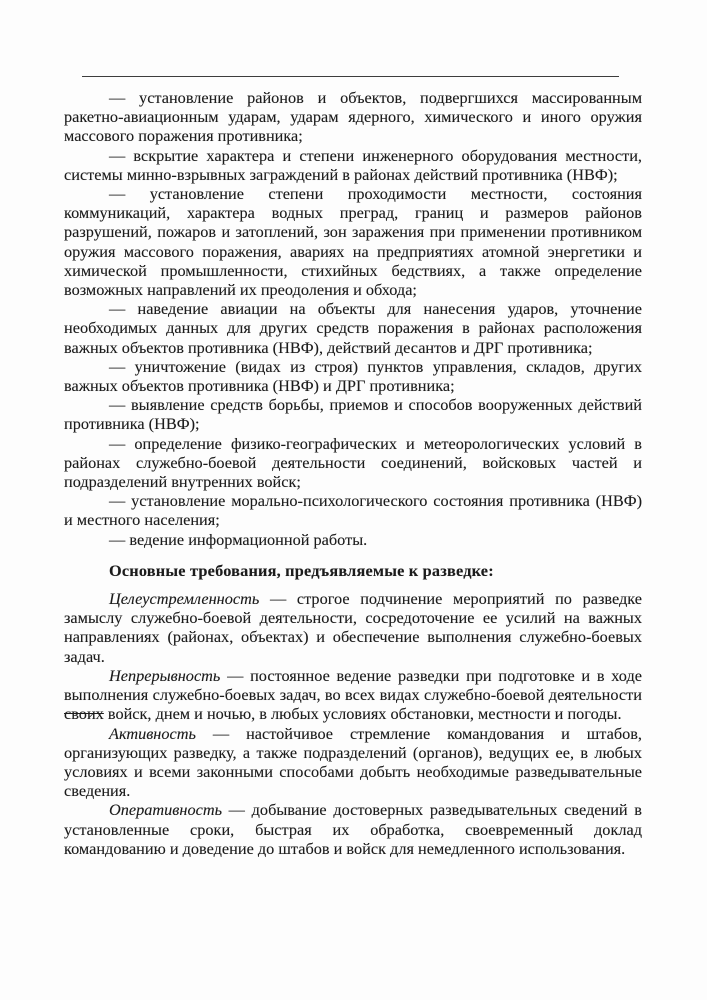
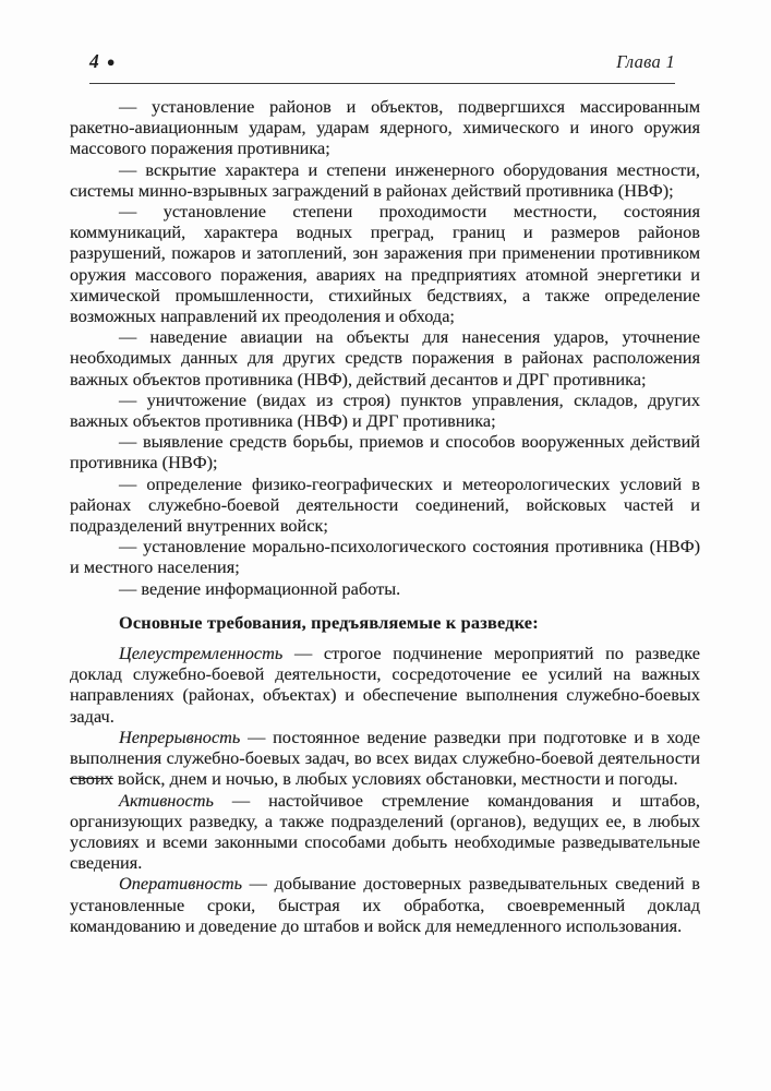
+ 4 ●
+ Глава 1
  — установление районов и объектов, подвергшихся массированным ракетно-авиационным ударам, ударам ядерного, химического и иного оружия массового поражения противника;
  — вскрытие характера и степени инженерного оборудования местности, системы минно-взрывных заграждений в районах действий противника (НВФ);
  — установление степени проходимости местности, состояния коммуникаций, характера водных преград, границ и размеров районов разрушений, пожаров и затоплений, зон заражения при применении противником оружия массового поражения, авариях на предприятиях атомной энергетики и химической промышленности, стихийных бедствиях, а также определение возможных направлений их преодоления и обхода;
  — наведение авиации на объекты для нанесения ударов, уточнение необходимых данных для других средств поражения в районах расположения важных объектов противника (НВФ), действий десантов и ДРГ противника;
  — уничтожение (видах из строя) пунктов управления, складов, других важных объектов противника (НВФ) и ДРГ противника;
  — выявление средств борьбы, приемов и способов вооруженных действий противника (НВФ);
  — определение физико-географических и метеорологических условий в районах служебно-боевой деятельности соединений, войсковых частей и подразделений внутренних войск;
  — установление морально-психологического состояния противника (НВФ) и местного населения;
  — ведение информационной работы.
  Основные требования, предъявляемые к разведке:
- Целеустремленность — строгое подчинение мероприятий по разведке замыслу служебно-боевой деятельности, сосредоточение ее усилий на важных направлениях (районах, объектах) и обеспечение выполнения служебно-боевых задач.
+ Целеустремленность — строгое подчинение мероприятий по разведке доклад служебно-боевой деятельности, сосредоточение ее усилий на важных направлениях (районах, объектах) и обеспечение выполнения служебно-боевых задач.
  Непрерывность — постоянное ведение разведки при подготовке и в ходе выполнения служебно-боевых задач, во всех видах служебно-боевой деятельности своих войск, днем и ночью, в любых условиях обстановки, местности и погоды.
  Активность — настойчивое стремление командования и штабов, организующих разведку, а также подразделений (органов), ведущих ее, в любых условиях и всеми законными способами добыть необходимые разведывательные сведения.
  Оперативность — добывание достоверных разведывательных сведений в установленные сроки, быстрая их обработка, своевременный доклад командованию и доведение до штабов и войск для немедленного использования.
